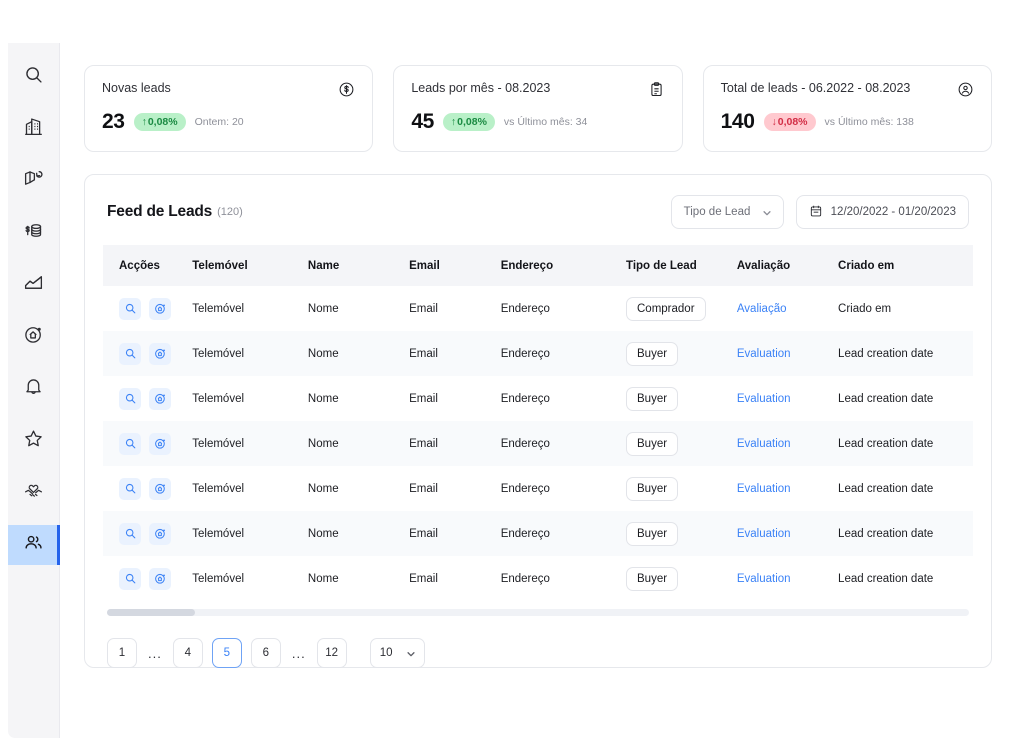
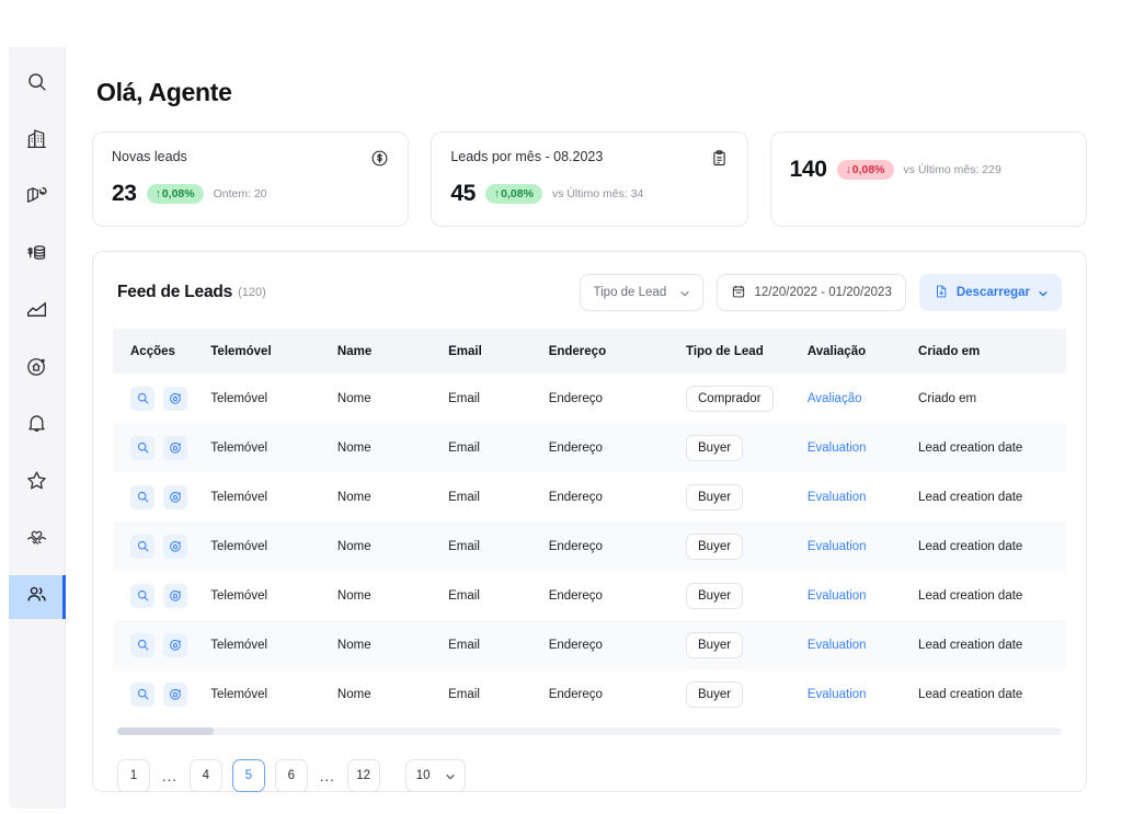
+ Olá, Agente
  Novas leads
  23
  ↑
  0,08%
  Ontem: 20
  Leads por mês - 08.2023
  45
  ↑
  0,08%
  vs Último mês: 34
- Total de leads - 06.2022 - 08.2023
  140
  ↓
  0,08%
- vs Último mês: 138
+ vs Último mês: 229
  Feed de Leads
  (120)
  Tipo de Lead
  12/20/2022 - 01/20/2023
+ Descarregar
  Acções
  Telemóvel
  Name
  Email
  Endereço
  Tipo de Lead
  Avaliação
  Criado em
  Telemóvel
  Nome
  Email
  Endereço
  Comprador
  Avaliação
  Criado em
  Telemóvel
  Nome
  Email
  Endereço
  Buyer
  Evaluation
  Lead creation date
  Telemóvel
  Nome
  Email
  Endereço
  Buyer
  Evaluation
  Lead creation date
  Telemóvel
  Nome
  Email
  Endereço
  Buyer
  Evaluation
  Lead creation date
  Telemóvel
  Nome
  Email
  Endereço
  Buyer
  Evaluation
  Lead creation date
  Telemóvel
  Nome
  Email
  Endereço
  Buyer
  Evaluation
  Lead creation date
  Telemóvel
  Nome
  Email
  Endereço
  Buyer
  Evaluation
  Lead creation date
  1
  ...
  4
  5
  6
  ...
  12
  10
